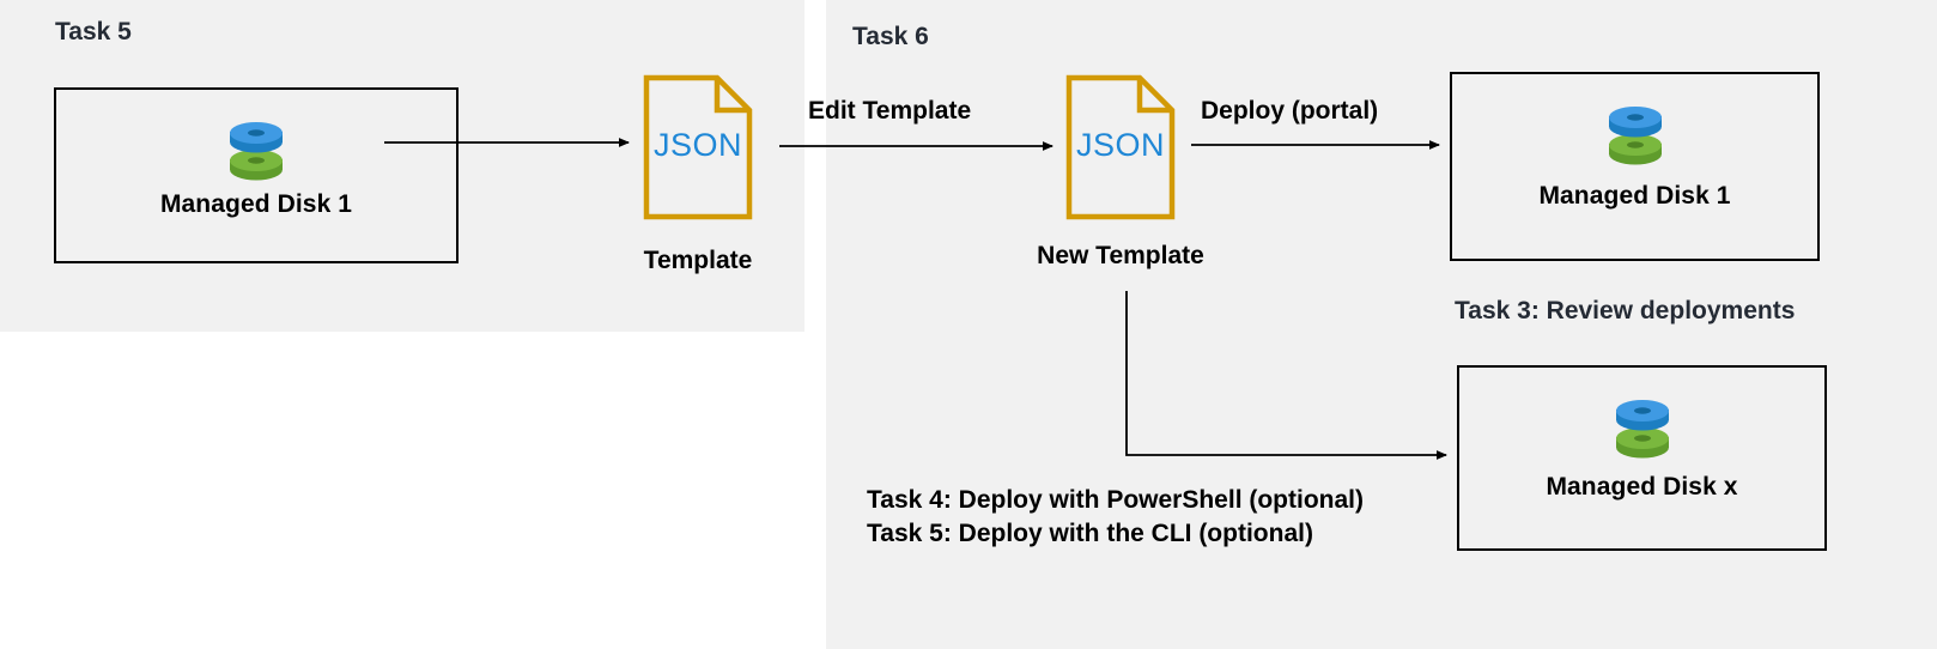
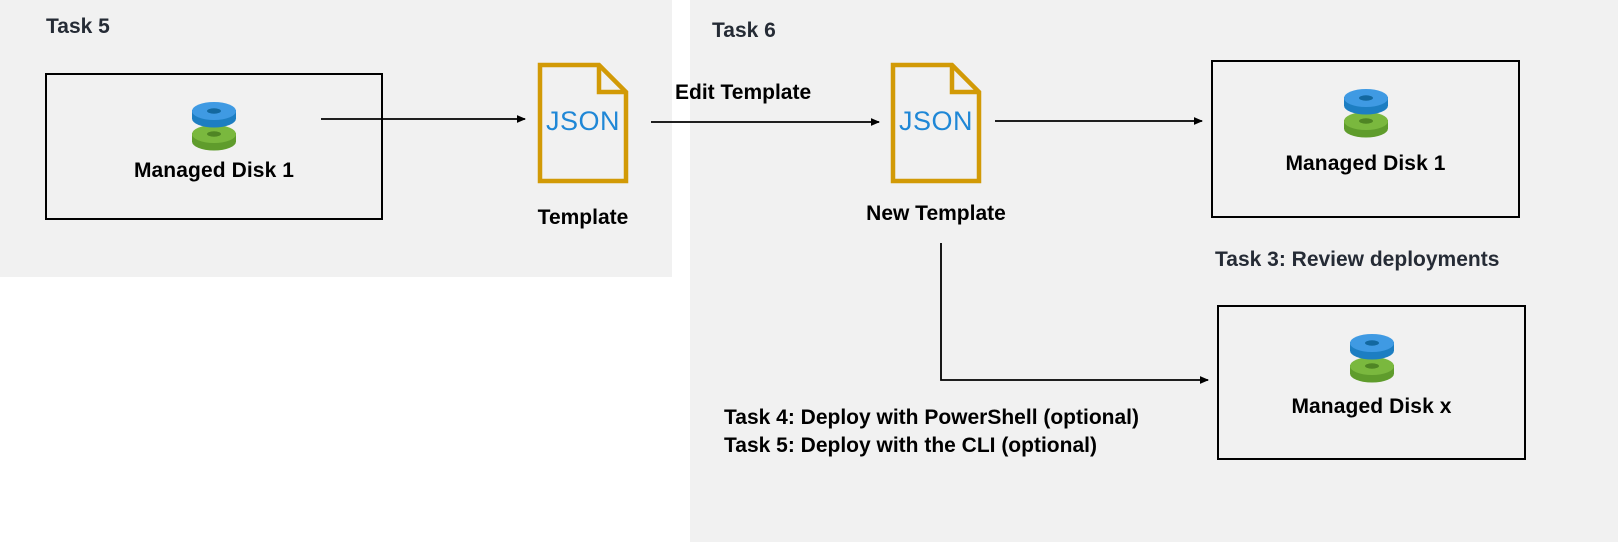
  Task 5
  Task 6
  Task 3: Review deployments
  Managed Disk 1
  JSON
  Template
  Edit Template
  JSON
  New Template
- Deploy (portal)
  Managed Disk 1
  Managed Disk x
  Task 4: Deploy with PowerShell (optional)
  Task 5: Deploy with the CLI (optional)
